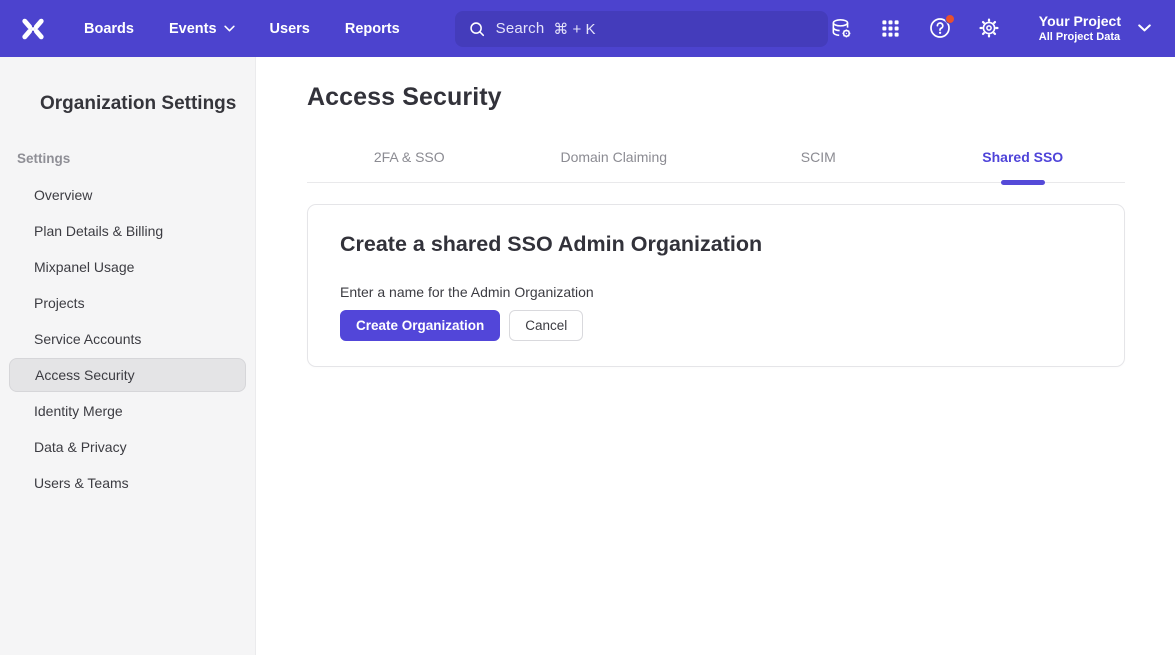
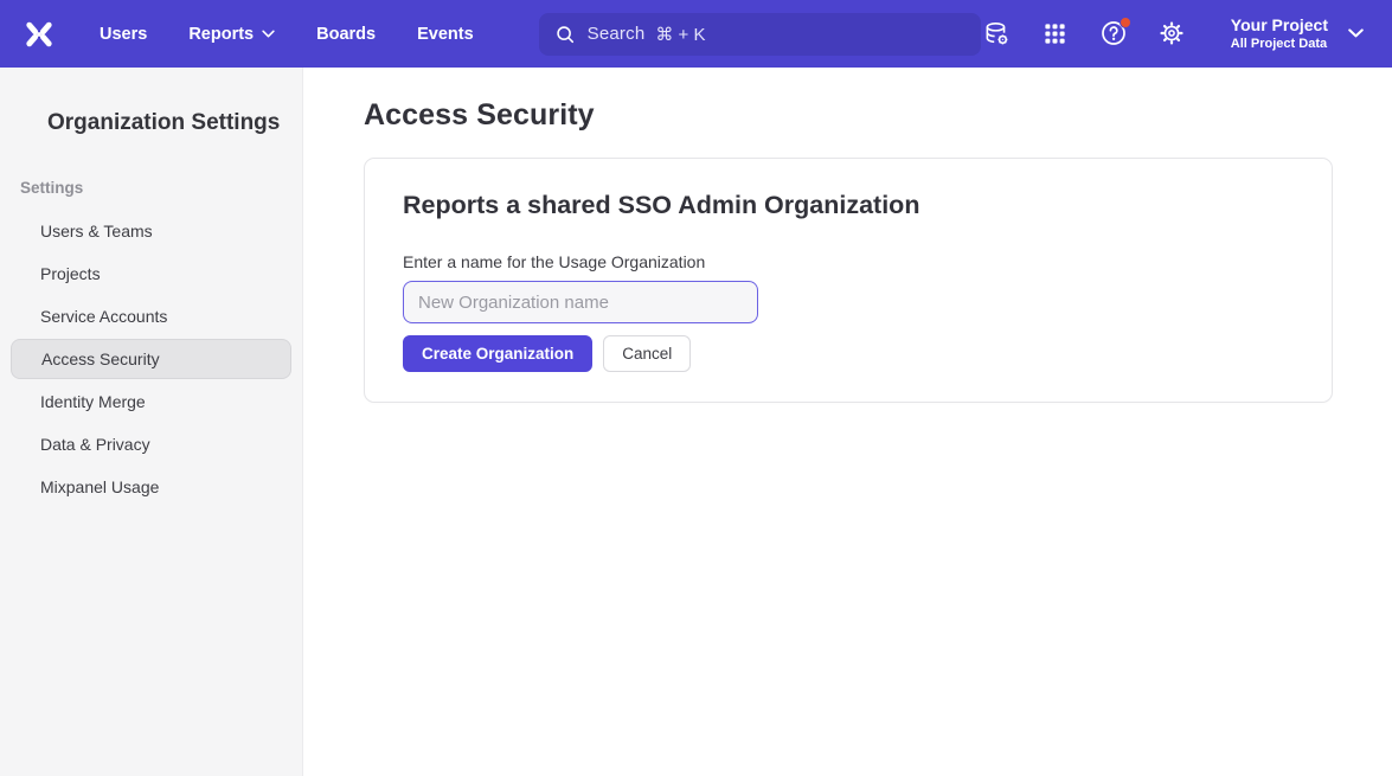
- Boards
+ Users
- Events
+ Reports
- Users
+ Boards
- Reports
+ Events
  Search
  ⌘ + K
  Your Project
  All Project Data
  Organization Settings
  Settings
- Overview
- Plan Details & Billing
- Mixpanel Usage
+ Users & Teams
  Projects
  Service Accounts
  Access Security
  Identity Merge
  Data & Privacy
- Users & Teams
+ Mixpanel Usage
  Access Security
- 2FA & SSO
- Domain Claiming
- SCIM
- Shared SSO
- Create a shared SSO Admin Organization
+ Reports a shared SSO Admin Organization
- Enter a name for the Admin Organization
+ Enter a name for the Usage Organization
+ New Organization name
  Create Organization
  Cancel
